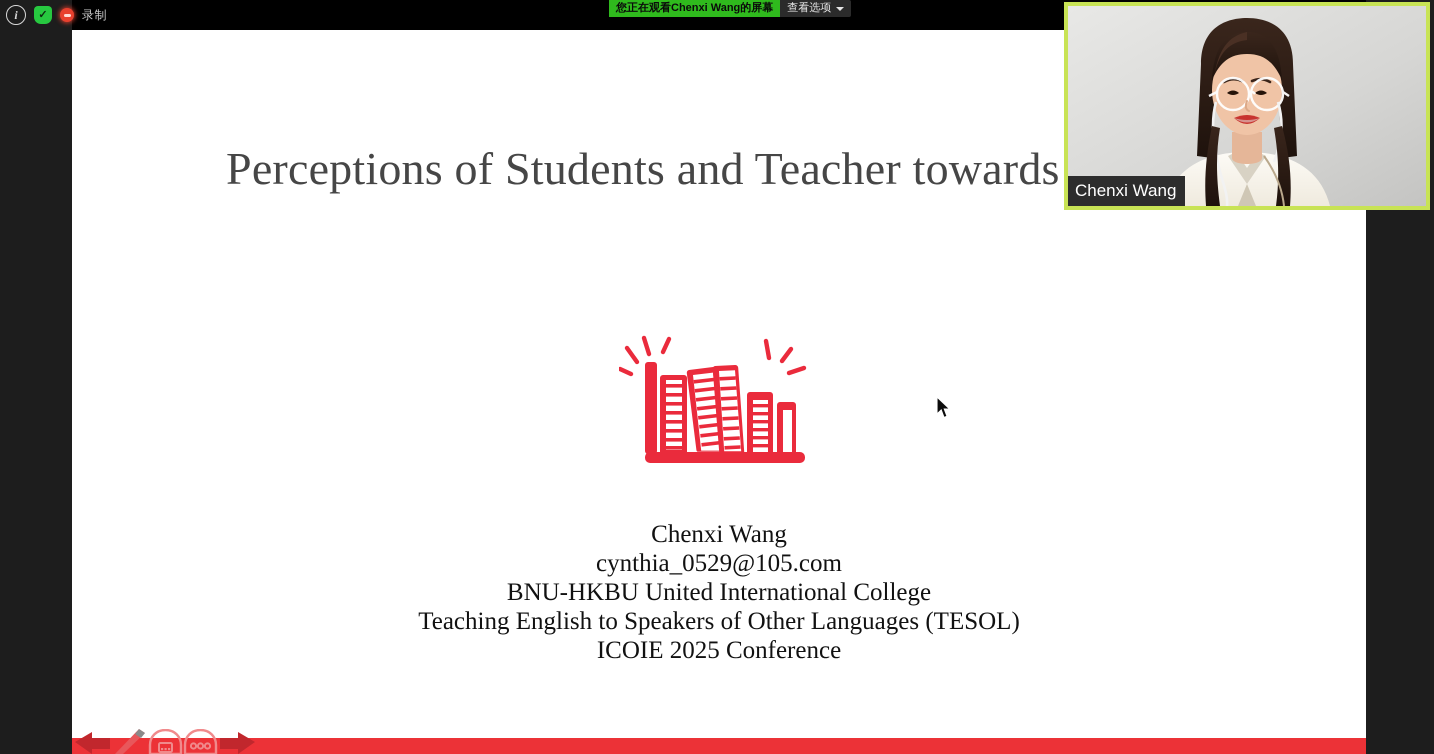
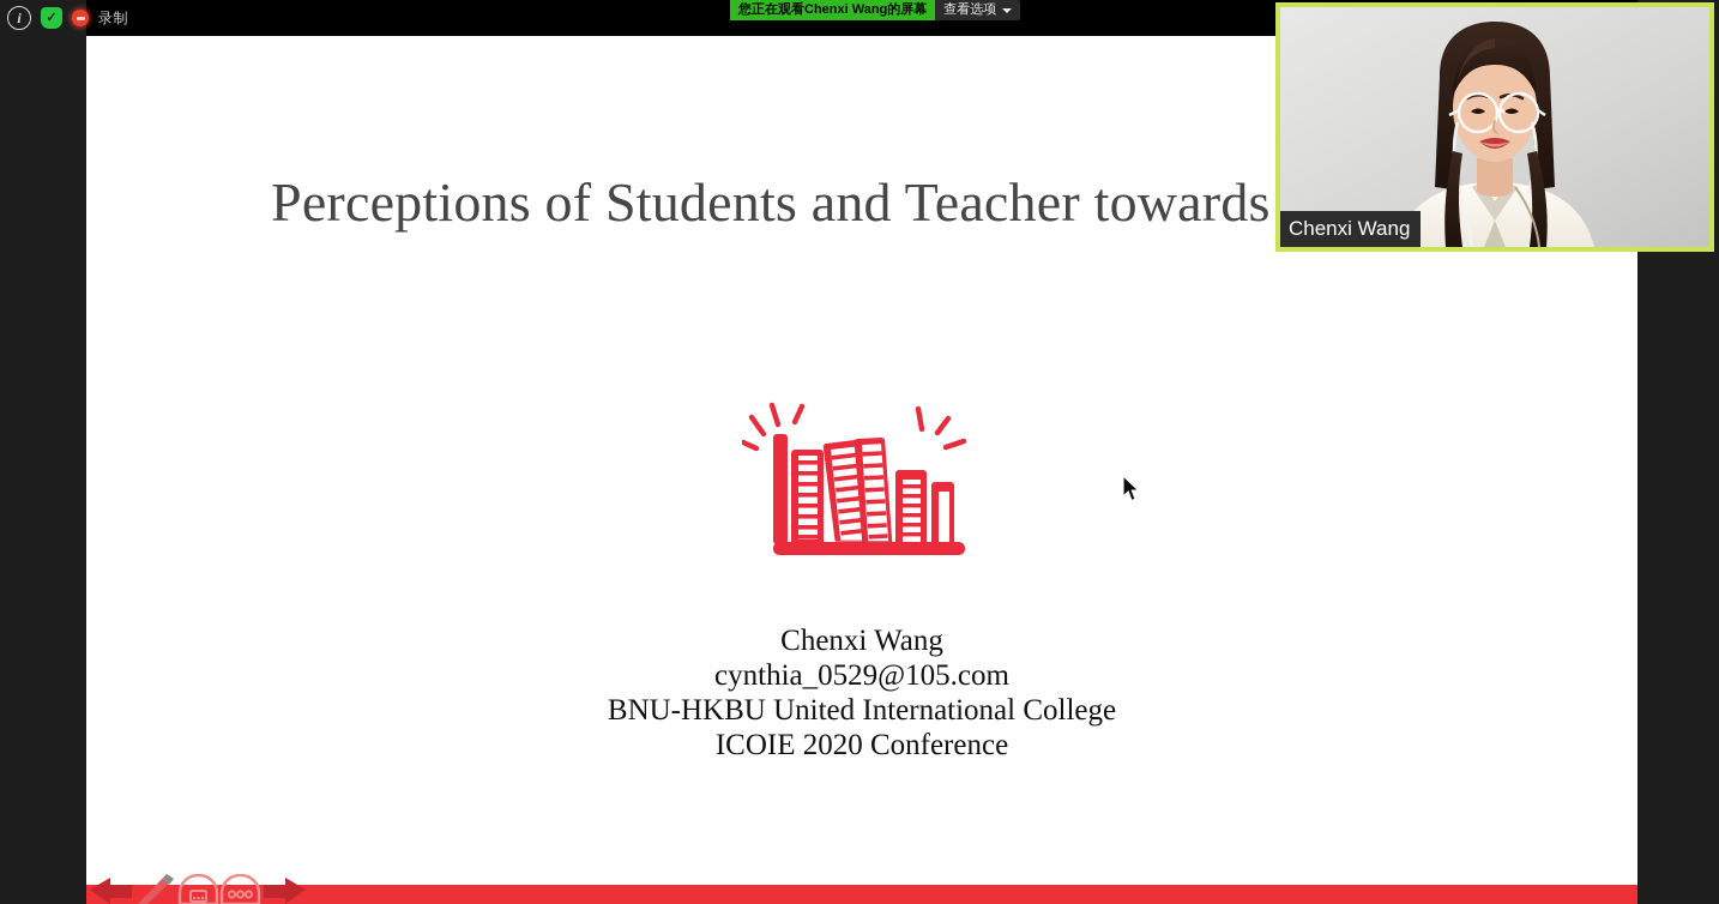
  i
  ✓
  录制
  您正在观看Chenxi Wang的屏幕
  查看选项
  Perceptions of Students and Teacher towards
  Chenxi Wang
  cynthia_0529@105.com
  BNU-HKBU United International College
- Teaching English to Speakers of Other Languages (TESOL)
- ICOIE 2025 Conference
+ ICOIE 2020 Conference
  Chenxi Wang
